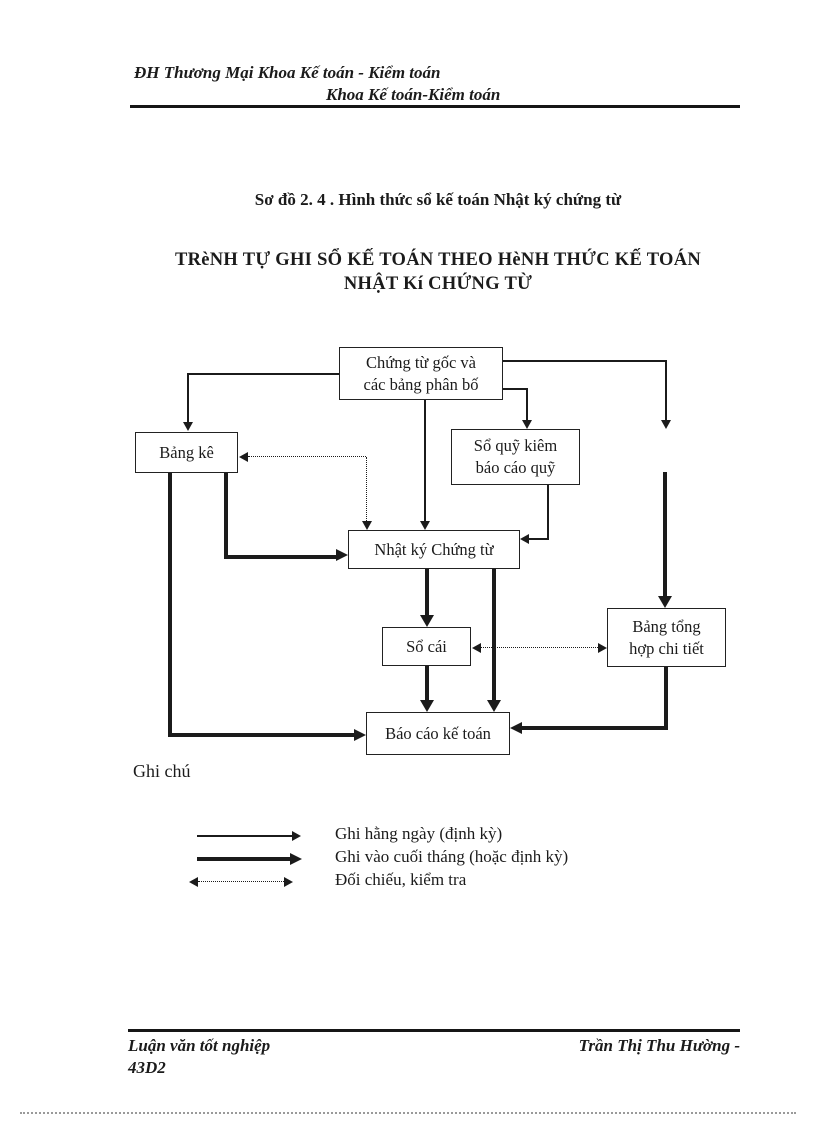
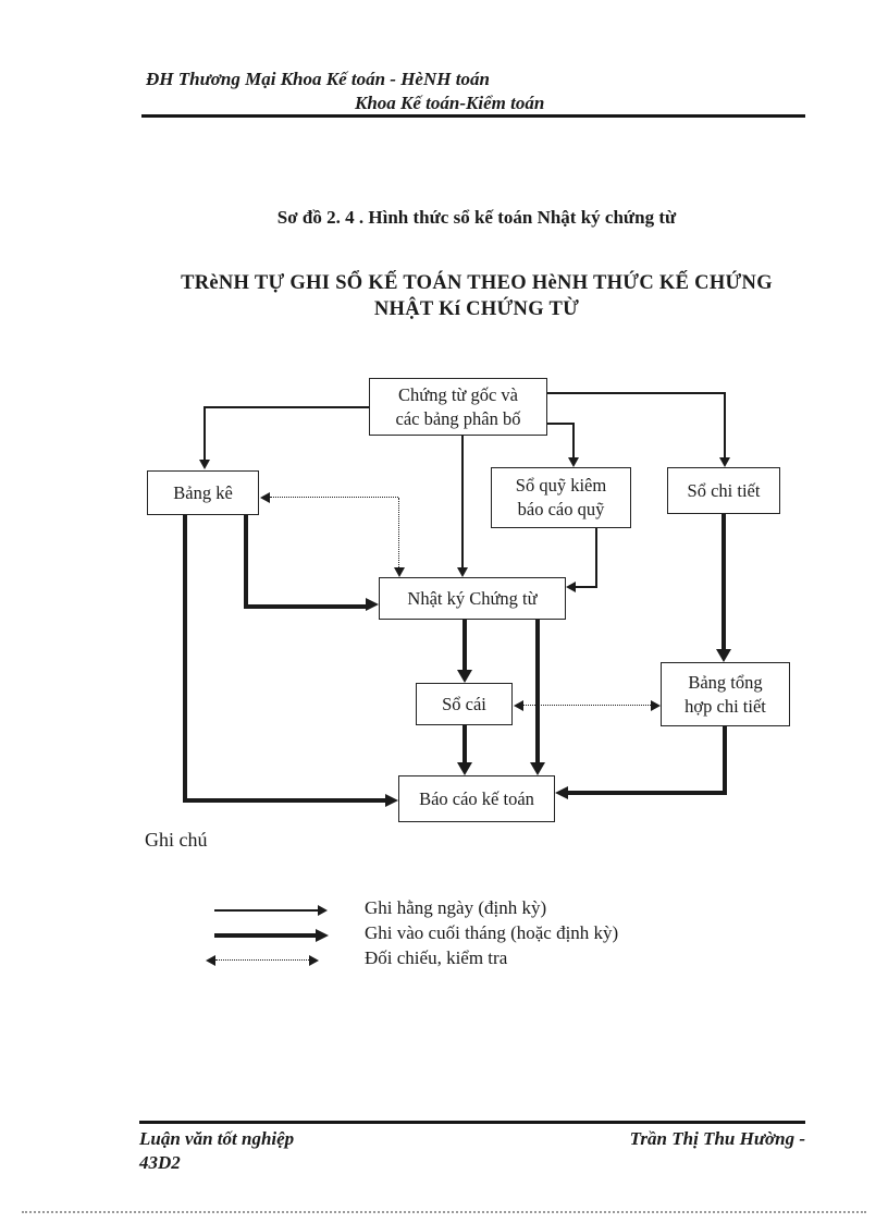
- ĐH Thương Mại Khoa Kế toán - Kiểm toán
+ ĐH Thương Mại Khoa Kế toán - HèNH toán
  Khoa Kế toán-Kiểm toán
  Sơ đồ 2. 4 . Hình thức sổ kế toán Nhật ký chứng từ
- TRèNH TỰ GHI SỔ KẾ TOÁN THEO HèNH THỨC KẾ TOÁN
+ TRèNH TỰ GHI SỔ KẾ TOÁN THEO HèNH THỨC KẾ CHỨNG
  NHẬT Kí CHỨNG TỪ
  Chứng từ gốc và
  các bảng phân bố
  Bảng kê
  Sổ quỹ kiêm
  báo cáo quỹ
+ Sổ chi tiết
  Nhật ký Chứng từ
  Sổ cái
  Bảng tổng
  hợp chi tiết
  Báo cáo kế toán
  Ghi chú
  Ghi hằng ngày (định kỳ)
  Ghi vào cuối tháng (hoặc định kỳ)
  Đối chiếu, kiểm tra
  Luận văn tốt nghiệp
  Trần Thị Thu Hường -
  43D2
